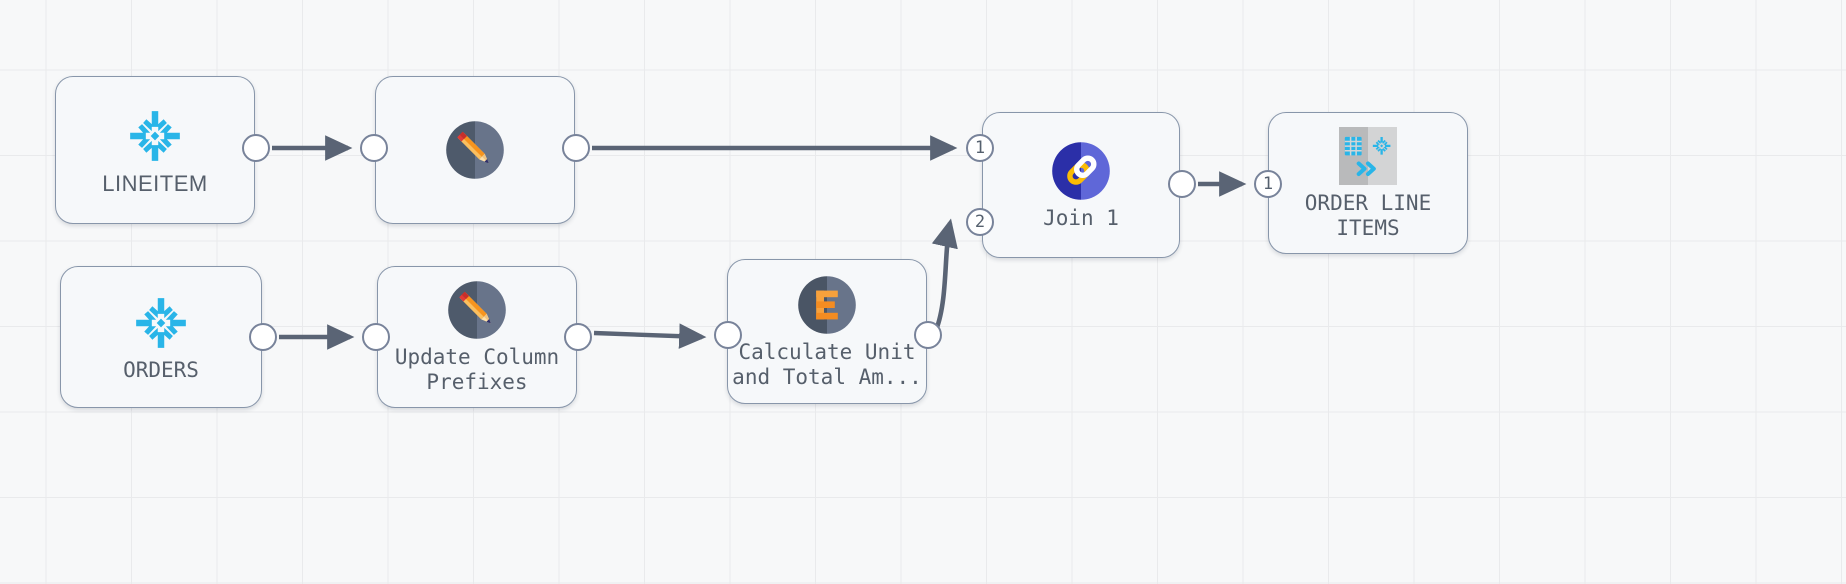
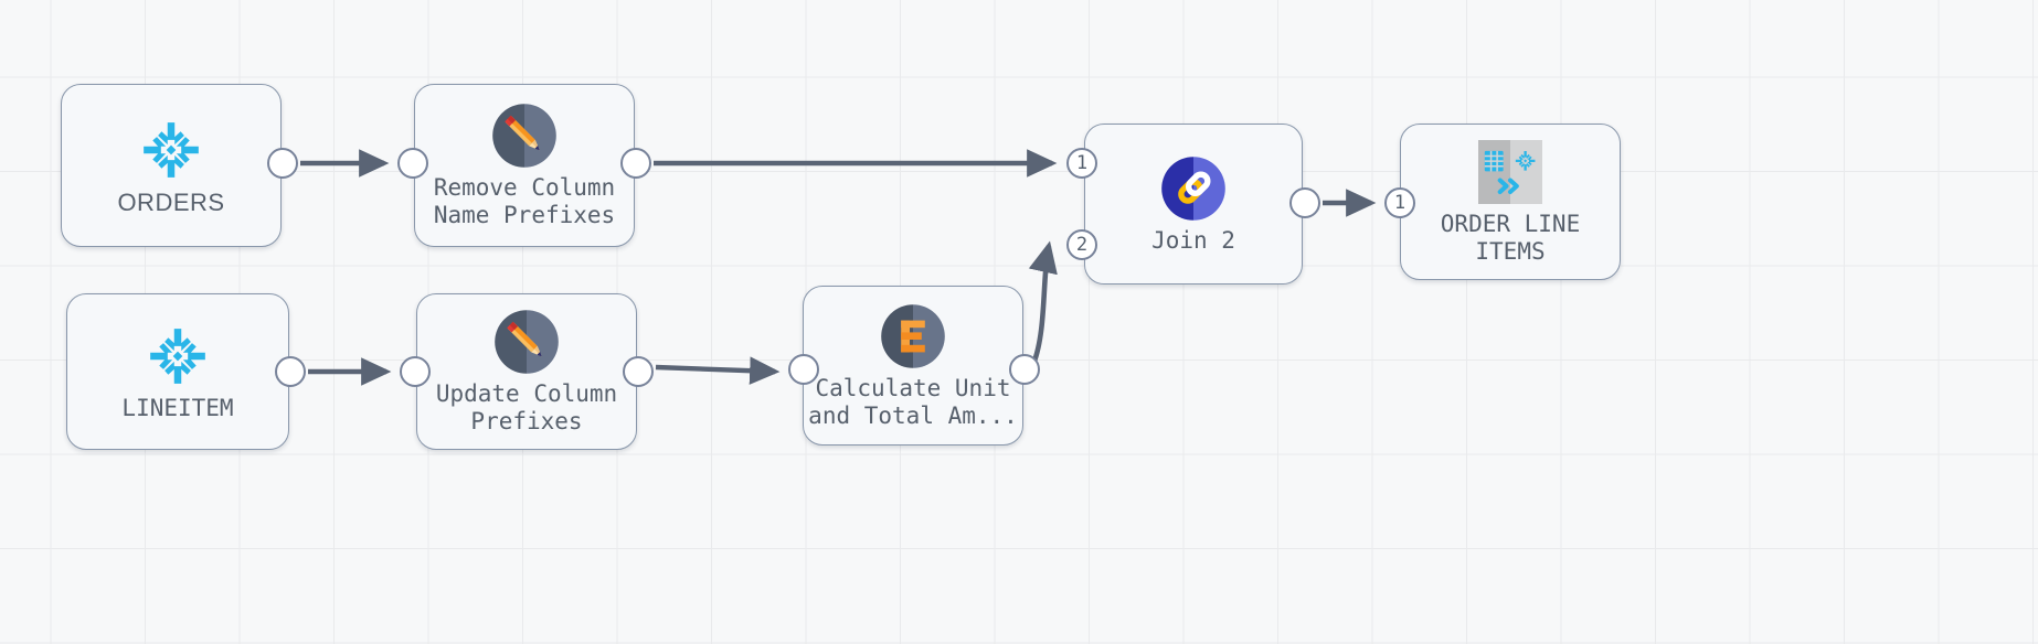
- LINEITEM
+ ORDERS
+ Remove Column
+ Name Prefixes
- ORDERS
+ LINEITEM
  Update Column
  Prefixes
  Calculate Unit
  and Total Am...
- Join 1
+ Join 2
  ORDER LINE
  ITEMS
  1
  2
  1
